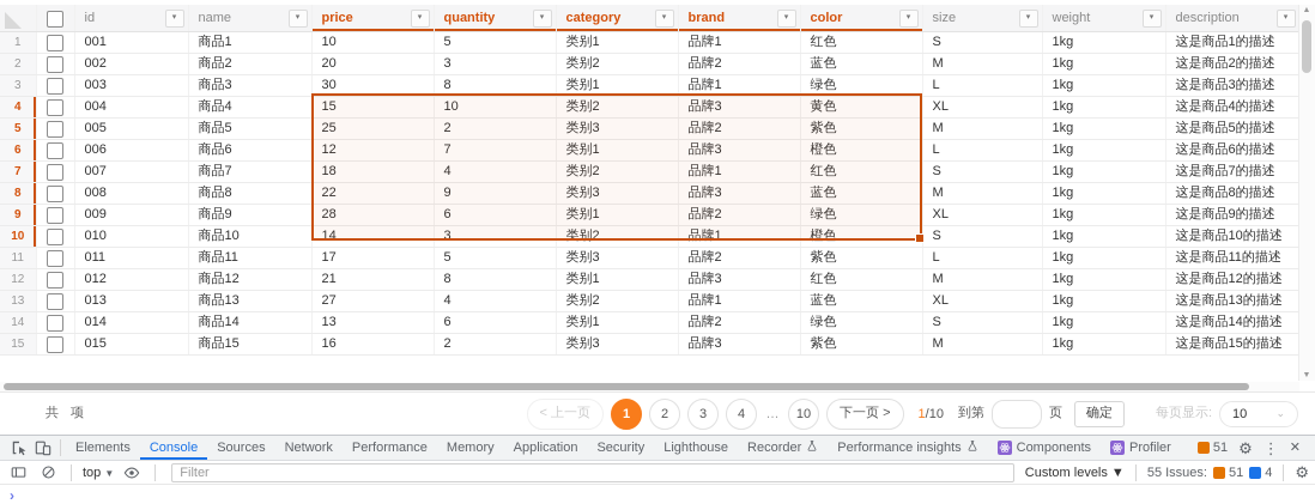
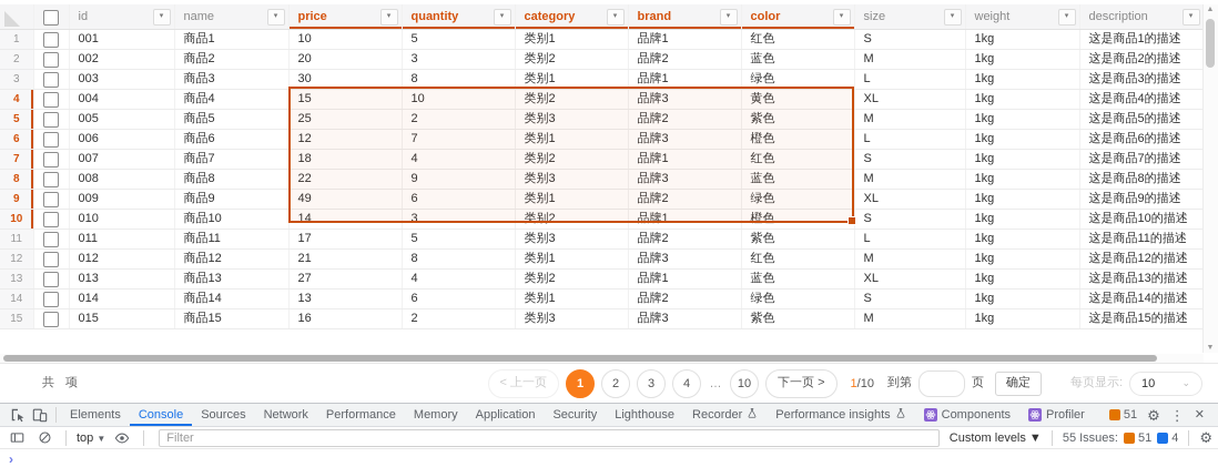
  		id	name	price	quantity	category	brand	color	size	weight	description
  1		001	商品1	10	5	类别1	品牌1	红色	S	1kg	这是商品1的描述
  2		002	商品2	20	3	类别2	品牌2	蓝色	M	1kg	这是商品2的描述
  3		003	商品3	30	8	类别1	品牌1	绿色	L	1kg	这是商品3的描述
  4		004	商品4	15	10	类别2	品牌3	黄色	XL	1kg	这是商品4的描述
  5		005	商品5	25	2	类别3	品牌2	紫色	M	1kg	这是商品5的描述
  6		006	商品6	12	7	类别1	品牌3	橙色	L	1kg	这是商品6的描述
  7		007	商品7	18	4	类别2	品牌1	红色	S	1kg	这是商品7的描述
  8		008	商品8	22	9	类别3	品牌3	蓝色	M	1kg	这是商品8的描述
- 9		009	商品9	28	6	类别1	品牌2	绿色	XL	1kg	这是商品9的描述
+ 9		009	商品9	49	6	类别1	品牌2	绿色	XL	1kg	这是商品9的描述
  10		010	商品10	14	3	类别2	品牌1	橙色	S	1kg	这是商品10的描述
  11		011	商品11	17	5	类别3	品牌2	紫色	L	1kg	这是商品11的描述
  12		012	商品12	21	8	类别1	品牌3	红色	M	1kg	这是商品12的描述
  13		013	商品13	27	4	类别2	品牌1	蓝色	XL	1kg	这是商品13的描述
  14		014	商品14	13	6	类别1	品牌2	绿色	S	1kg	这是商品14的描述
  15		015	商品15	16	2	类别3	品牌3	紫色	M	1kg	这是商品15的描述
  共 项
  < 上一页
  1
  2
  3
  4
  …
  10
  下一页 >
  1/10
  到第
  页
  确定
  每页显示:
  10
  ⌄
  Elements
  Console
  Sources
  Network
  Performance
  Memory
  Application
  Security
  Lighthouse
  Recorder
  Performance insights
  Components
  Profiler
  51
  ⚙
  ⋮
  ✕
  top ▼
  Filter
  Custom levels ▼
  55 Issues:
  51
  4
  ⚙
  ›
